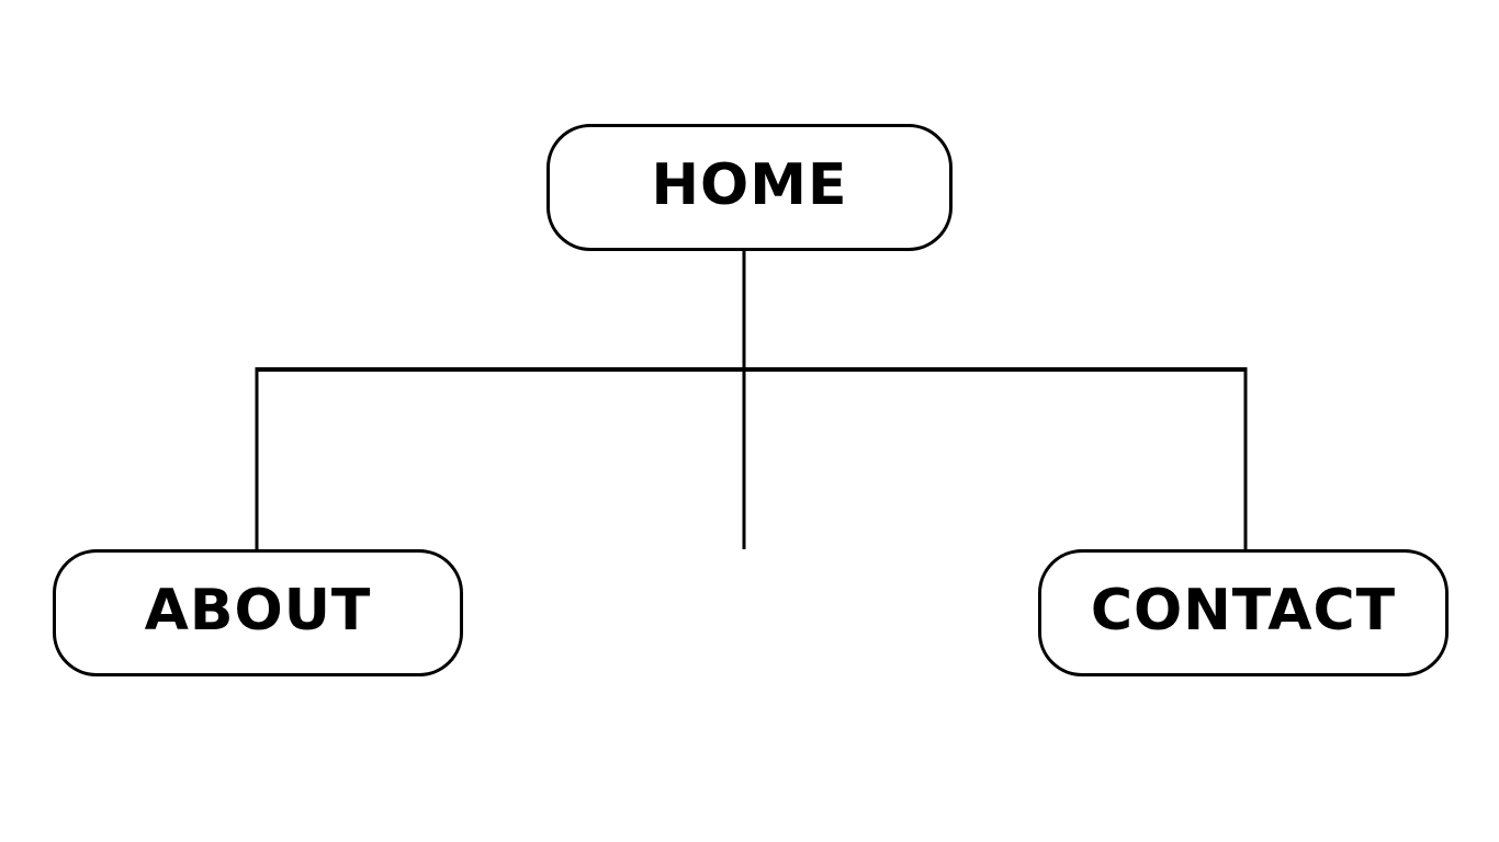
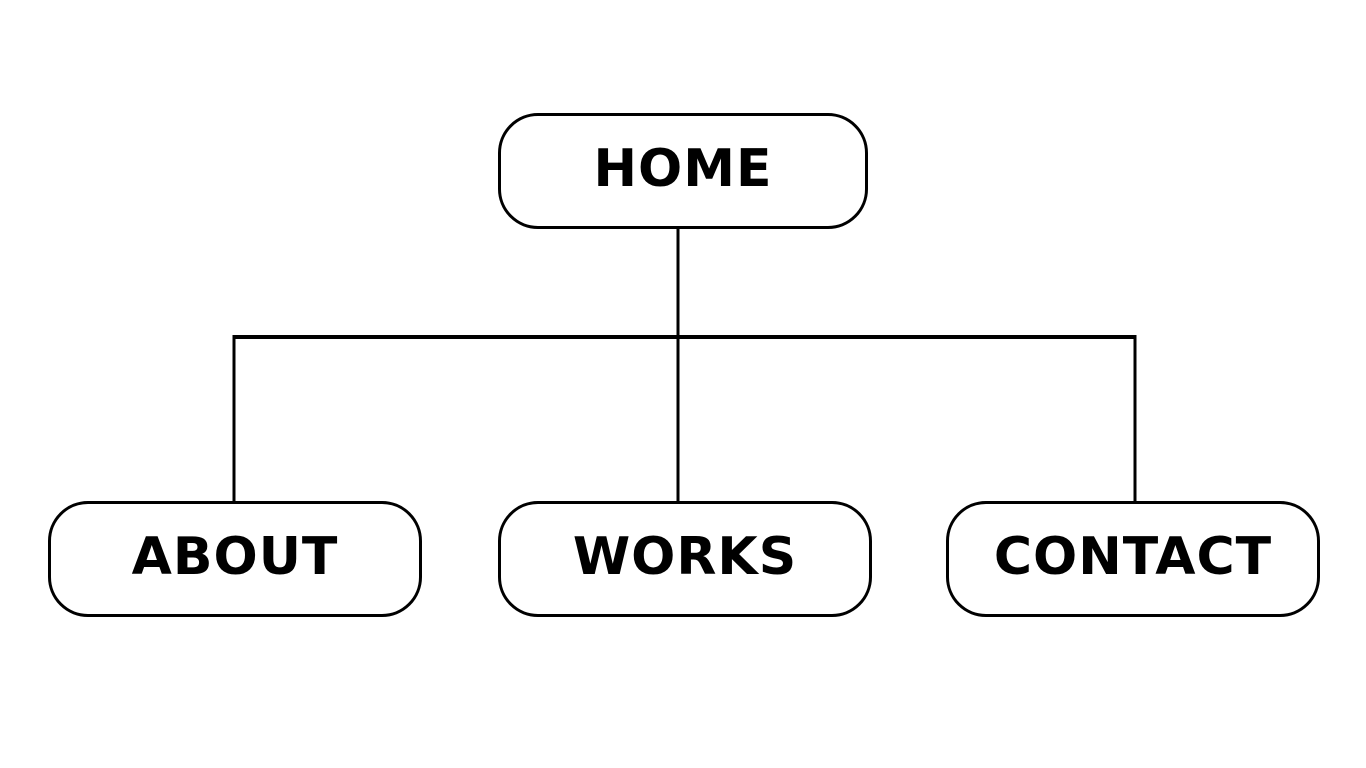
  HOME
  ABOUT
+ WORKS
  CONTACT
